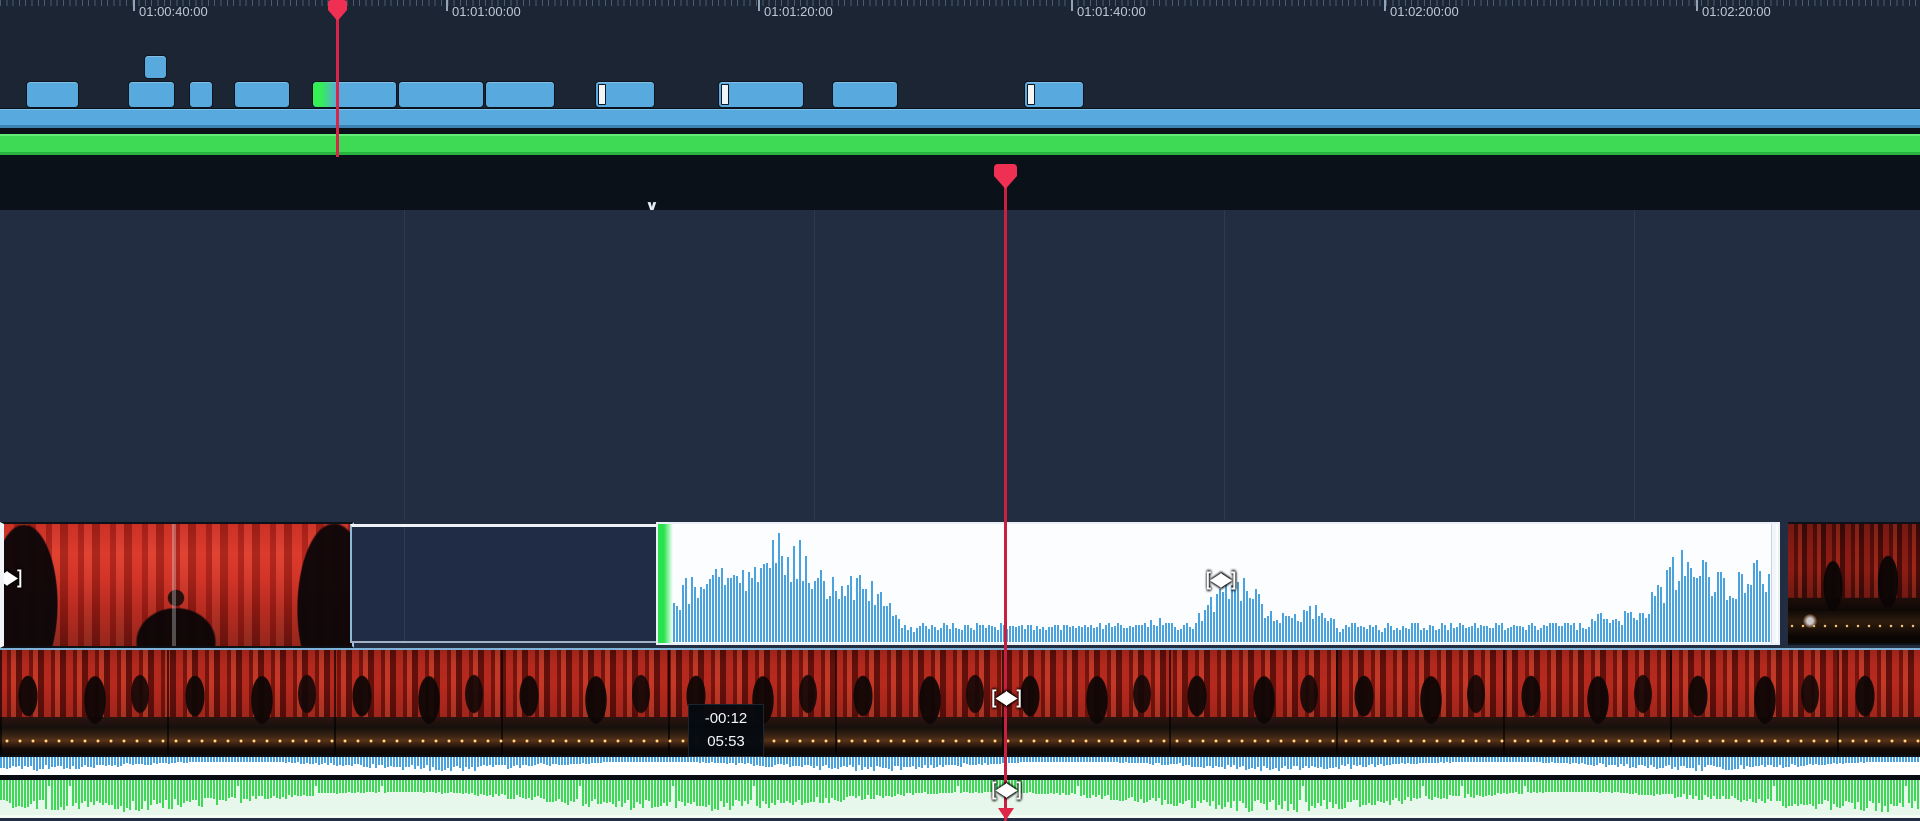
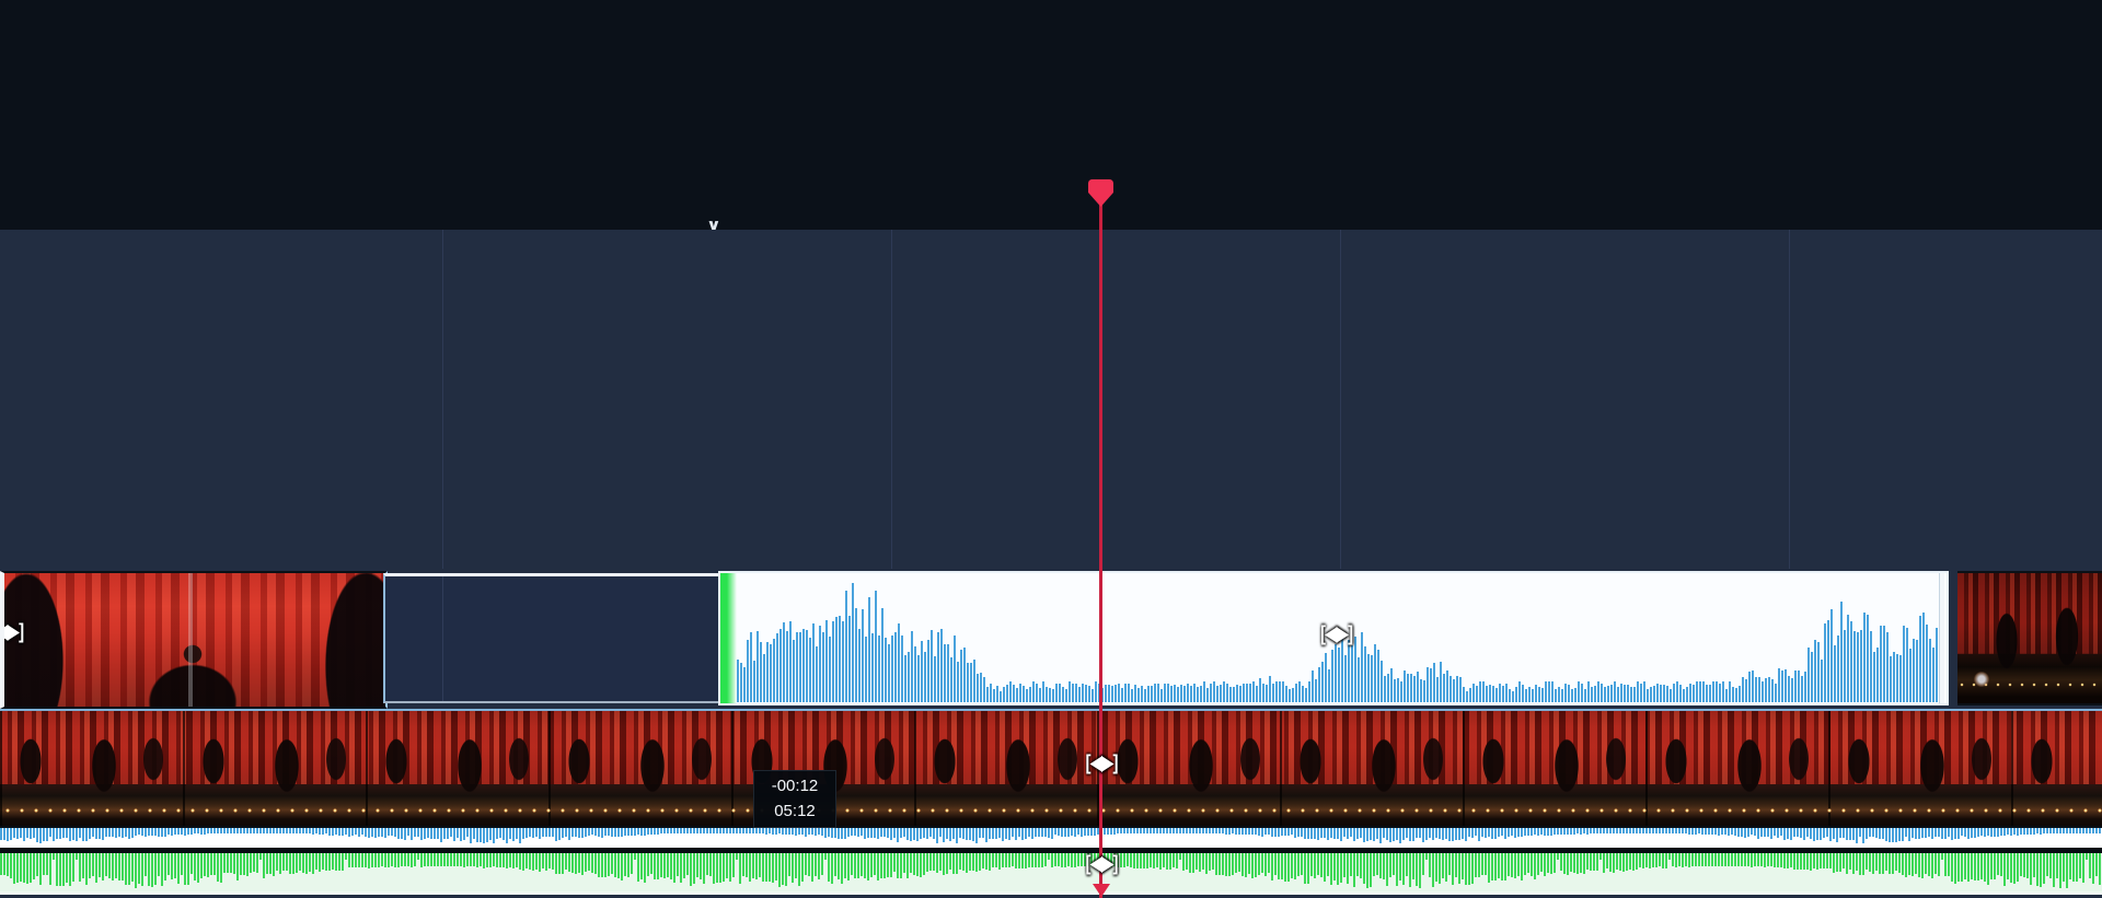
- 01:00:40:00
- 01:01:00:00
- 01:01:20:00
- 01:01:40:00
- 01:02:00:00
- 01:02:20:00
  ∨
  [◀▶]
  [◀▶]
  [◀▶]
  -00:12
- 05:53
+ 05:12
